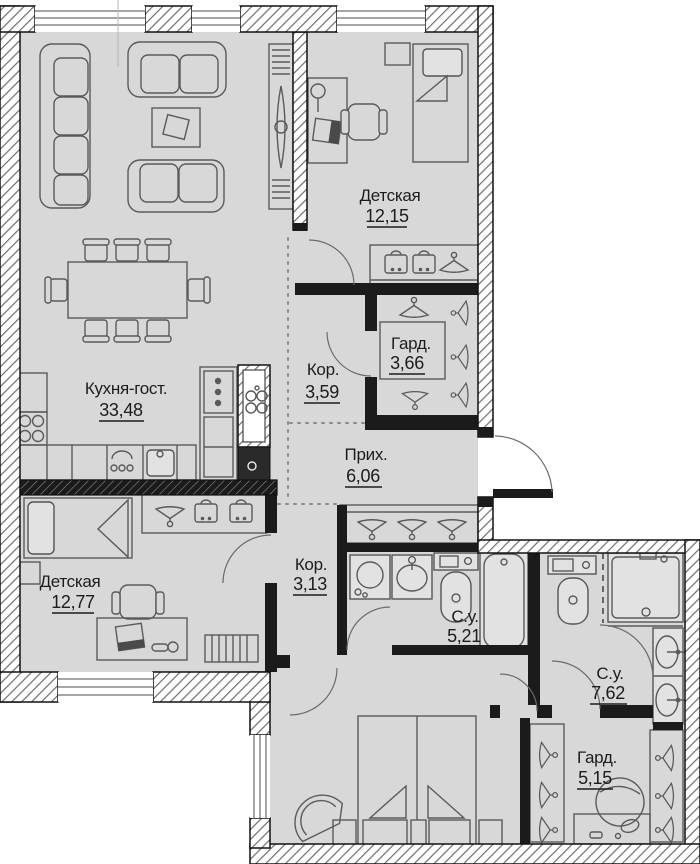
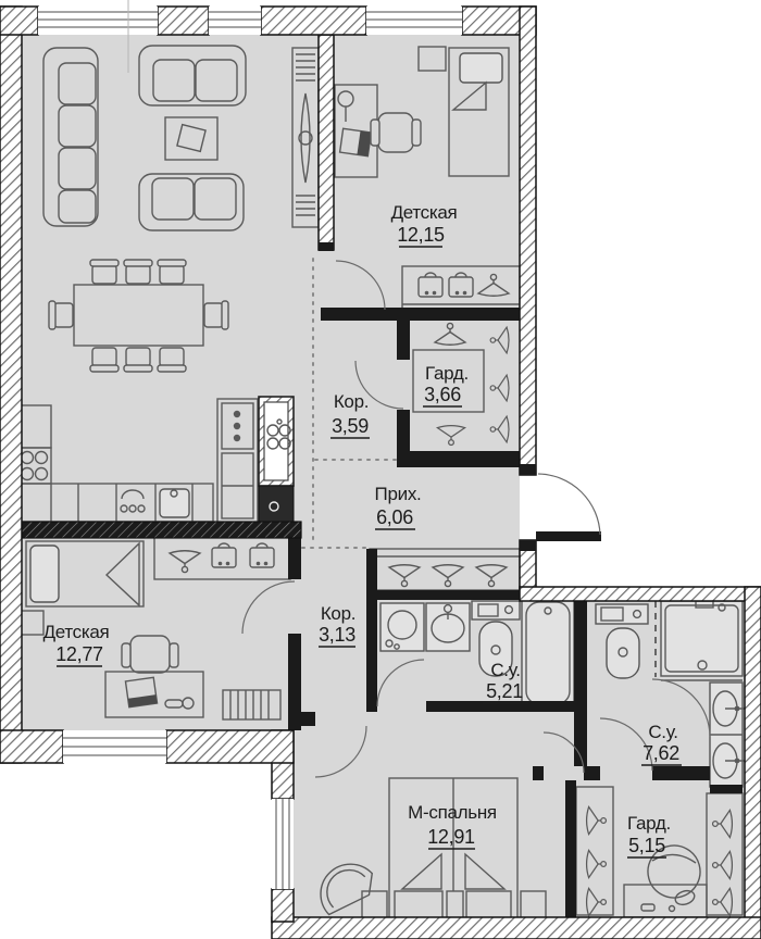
- Кухня-гост.
- 33,48
  Детская
  12,15
  Гард.
  3,66
  Кор.
  3,59
  Прих.
  6,06
  Кор.
  3,13
  С.у.
  5,21
  Детская
  12,77
  С.у.
  7,62
+ М-спальня
+ 12,91
  Гард.
  5,15
